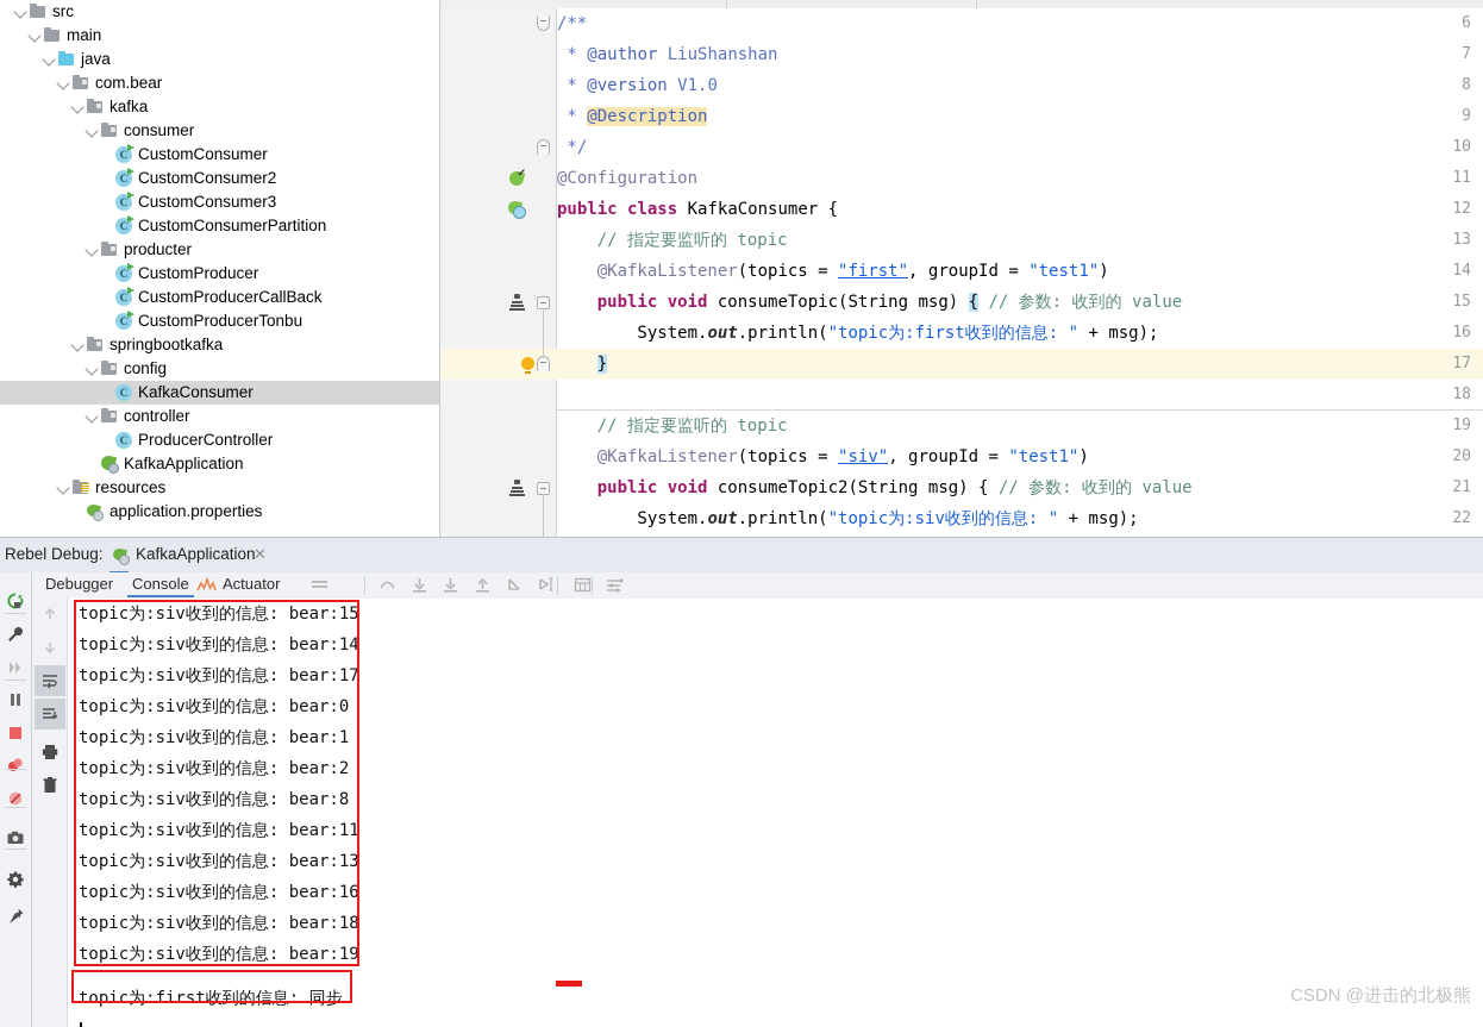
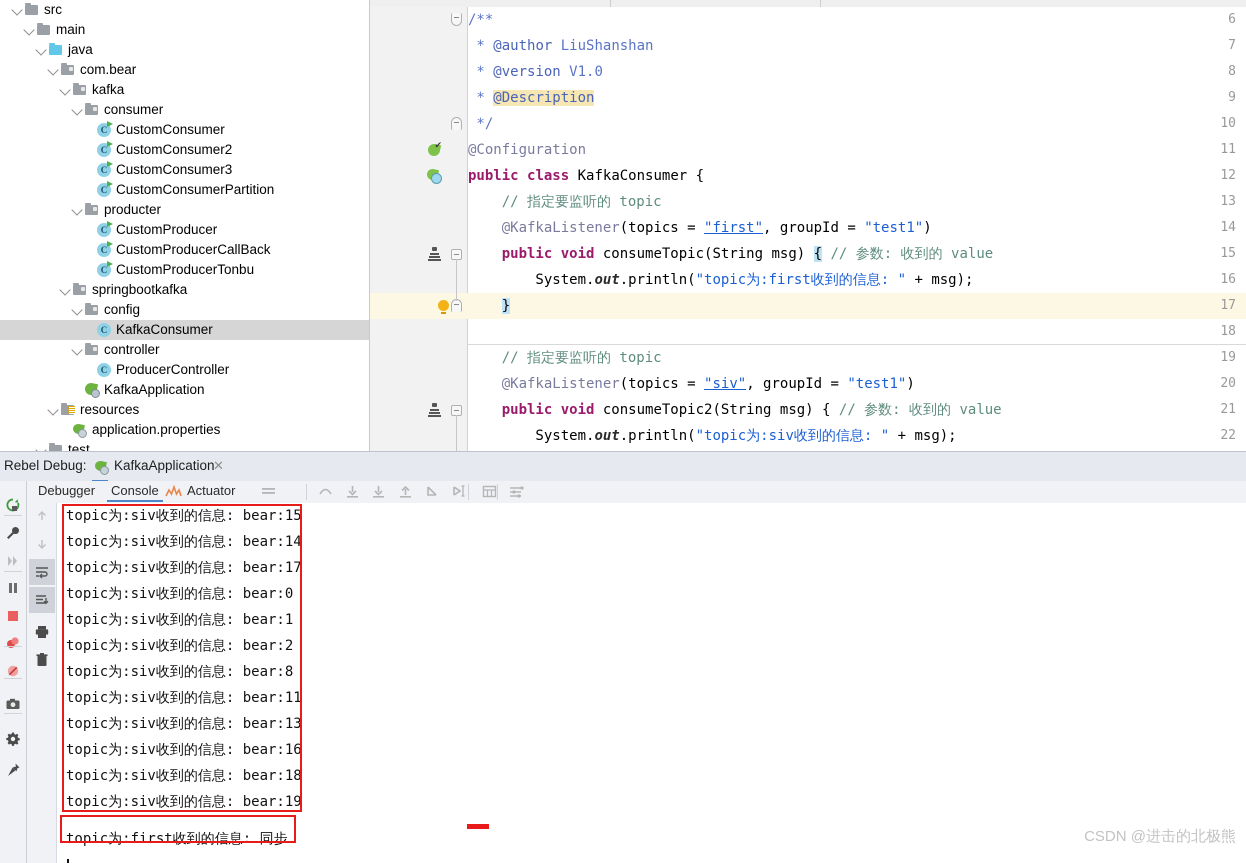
  src
  main
  java
  com.bear
  kafka
  consumer
  C
  CustomConsumer
  C
  CustomConsumer2
  C
  CustomConsumer3
  C
  CustomConsumerPartition
  producter
  C
  CustomProducer
  C
  CustomProducerCallBack
  C
  CustomProducerTonbu
  springbootkafka
  config
  C
  KafkaConsumer
  controller
  C
  ProducerController
  KafkaApplication
  resources
  application.properties
+ test
  6
  /**
  7
  * @author LiuShanshan
  8
  * @version V1.0
  9
  * @Description
  10
  */
  11
  ✔
  @Configuration
  12
  public class KafkaConsumer {
  13
  // 指定要监听的 topic
  14
  @KafkaListener(topics = "first", groupId = "test1")
  15
  public void consumeTopic(String msg) { // 参数: 收到的 value
  16
  System.out.println("topic为:first收到的信息: " + msg);
  17
  }
  18
  19
  // 指定要监听的 topic
  20
  @KafkaListener(topics = "siv", groupId = "test1")
  21
  public void consumeTopic2(String msg) { // 参数: 收到的 value
  22
  System.out.println("topic为:siv收到的信息: " + msg);
  Rebel Debug:
  KafkaApplication
  ✕
  Debugger
  Console
  Actuator
  topic为:siv收到的信息: bear:15
  topic为:siv收到的信息: bear:14
  topic为:siv收到的信息: bear:17
  topic为:siv收到的信息: bear:0
  topic为:siv收到的信息: bear:1
  topic为:siv收到的信息: bear:2
  topic为:siv收到的信息: bear:8
  topic为:siv收到的信息: bear:11
  topic为:siv收到的信息: bear:13
  topic为:siv收到的信息: bear:16
  topic为:siv收到的信息: bear:18
  topic为:siv收到的信息: bear:19
  topic为:first收到的信息: 同步
  CSDN @进击的北极熊
